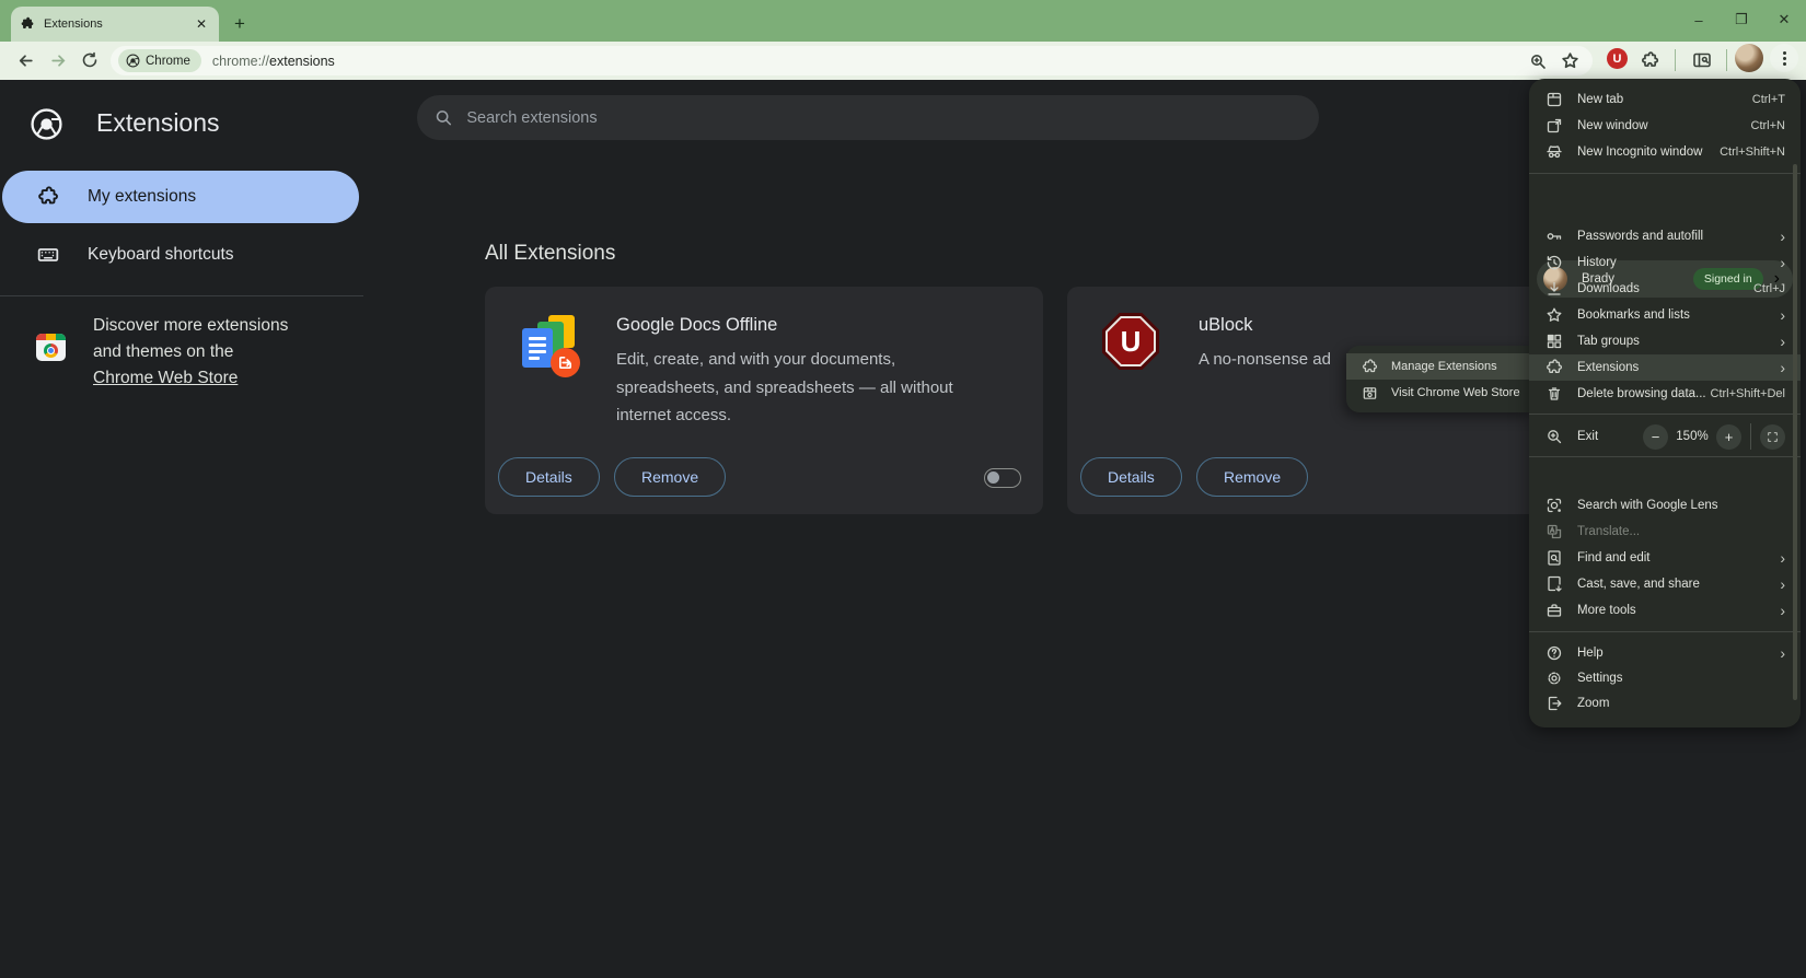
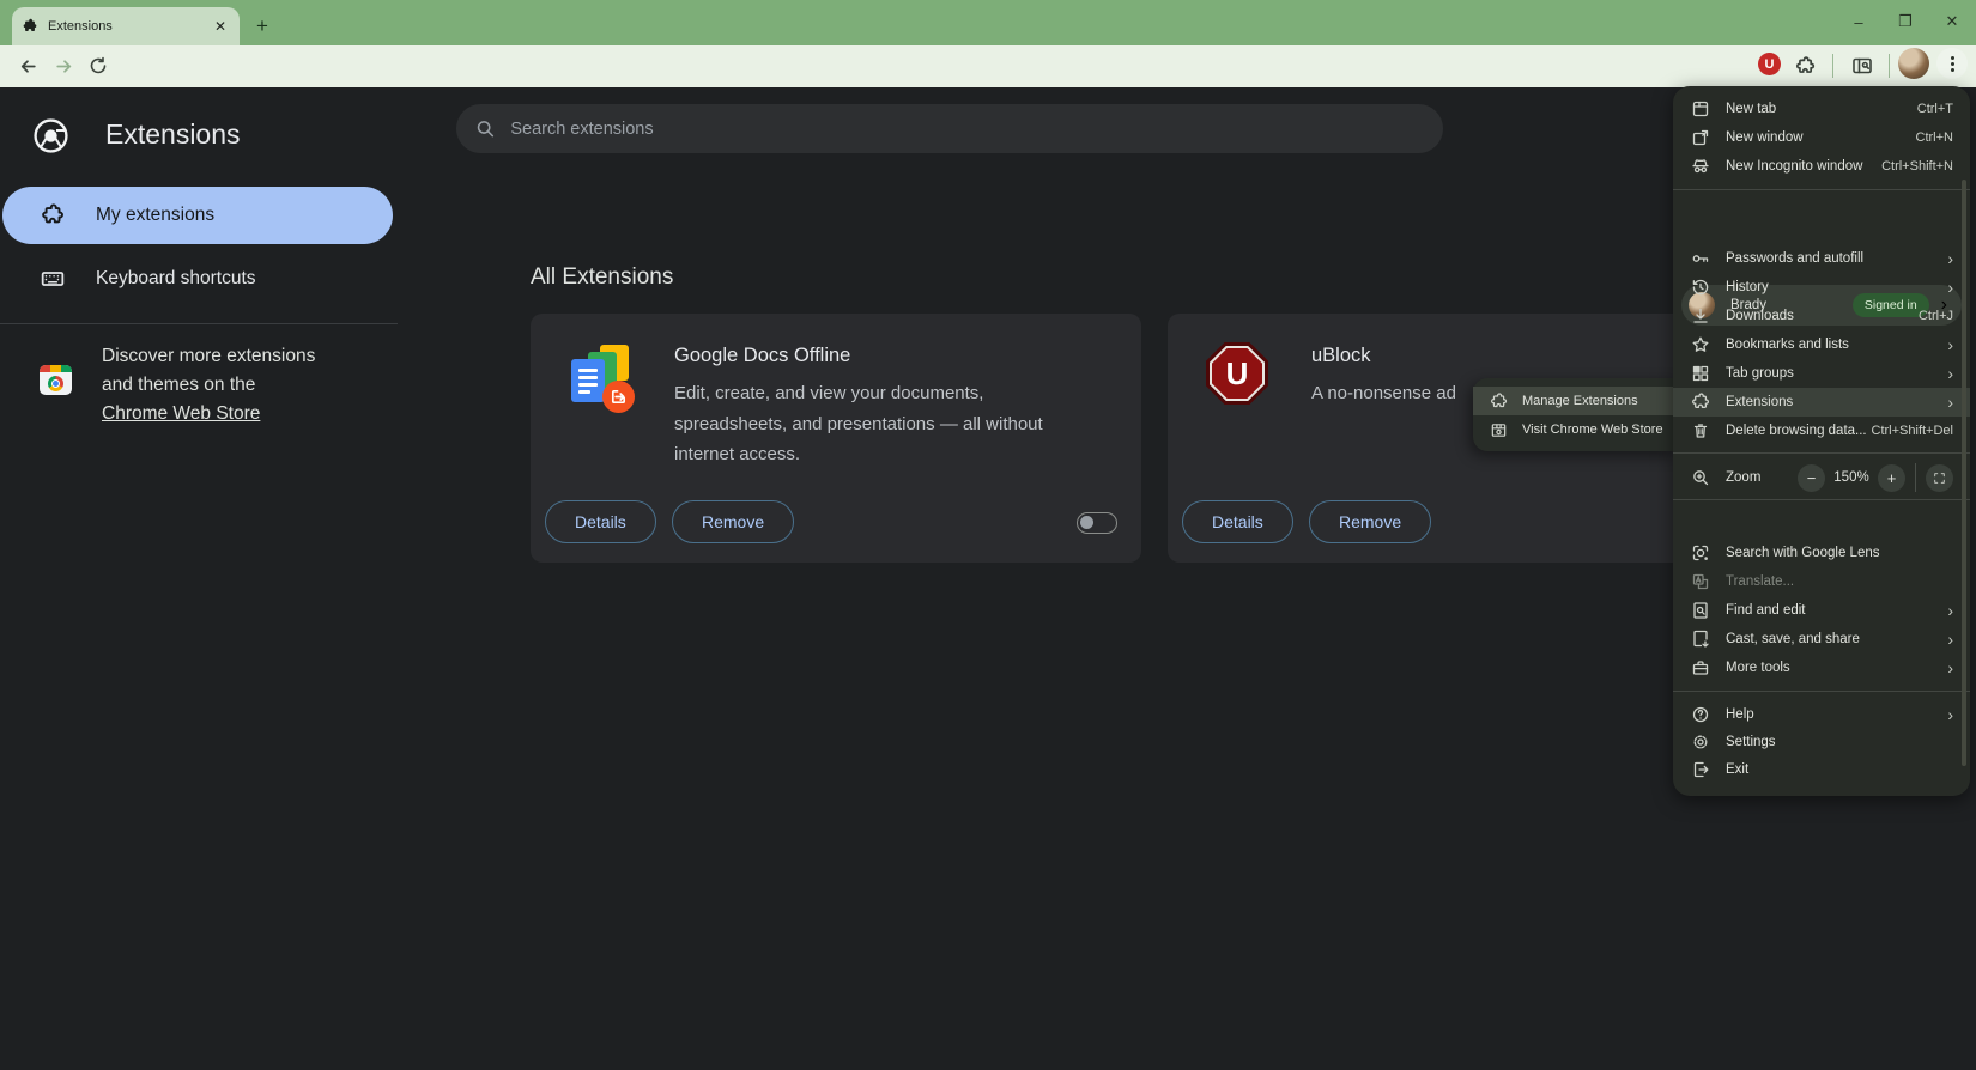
  Extensions
  ✕
  +
  –
  ❐
  ✕
- Chrome
- chrome://extensions
  U
  Extensions
  Search extensions
  My extensions
  Keyboard shortcuts
  Discover more extensions
  and themes on the
  Chrome Web Store
  All Extensions
  Google Docs Offline
- Edit, create, and with your documents,
+ Edit, create, and view your documents,
- spreadsheets, and spreadsheets — all without
+ spreadsheets, and presentations — all without
  internet access.
  Details
  Remove
  uBlock
  A no-nonsense ad
  Details
  Remove
  U
  Manage Extensions
  Visit Chrome Web Store
  New tab
  Ctrl+T
  New window
  Ctrl+N
  New Incognito window
  Ctrl+Shift+N
  Brady
  Signed in
  ›
  Passwords and autofill
  ›
  History
  ›
  Downloads
  Ctrl+J
  Bookmarks and lists
  ›
  Tab groups
  ›
  Extensions
  ›
  Delete browsing data...
  Ctrl+Shift+Del
- Exit
+ Zoom
  −
  150%
  +
  Search with Google Lens
  Translate...
  Find and edit
  ›
  Cast, save, and share
  ›
  More tools
  ›
  Help
  ›
  Settings
- Zoom
+ Exit
